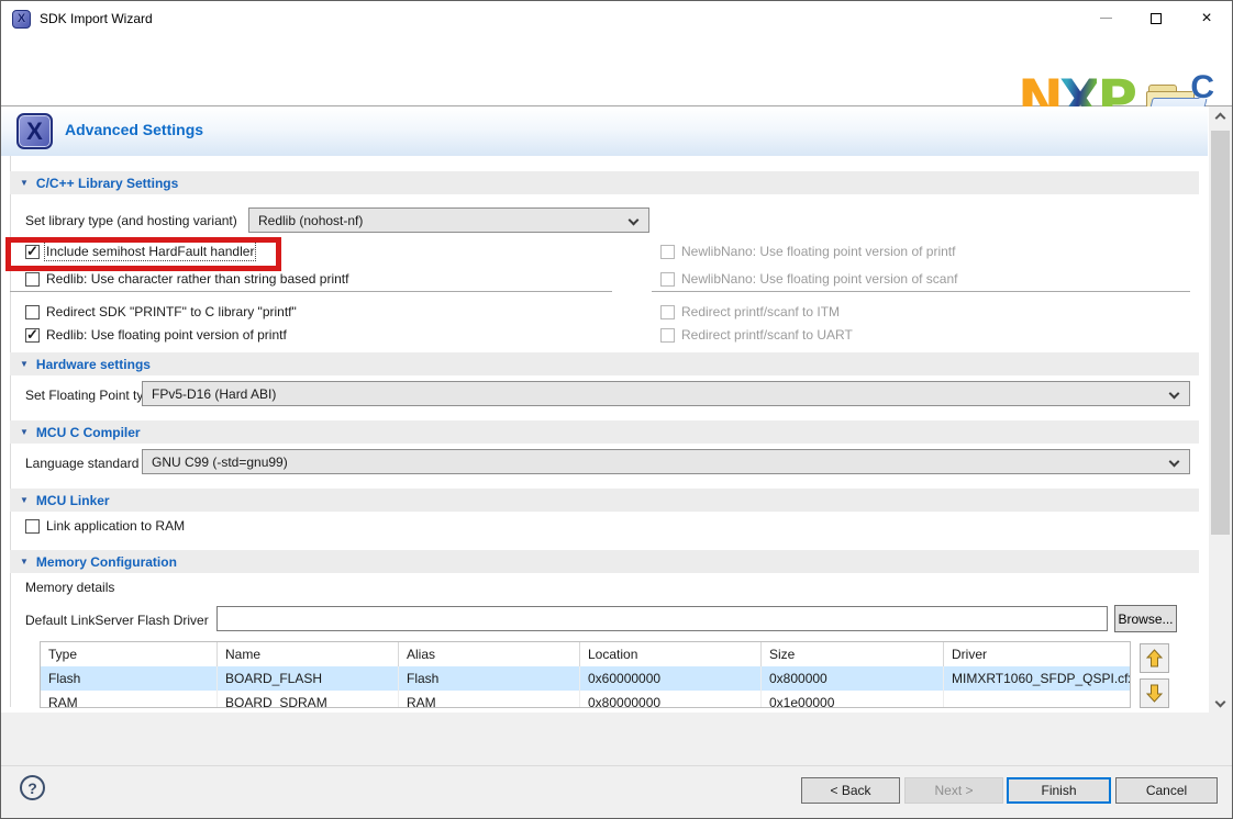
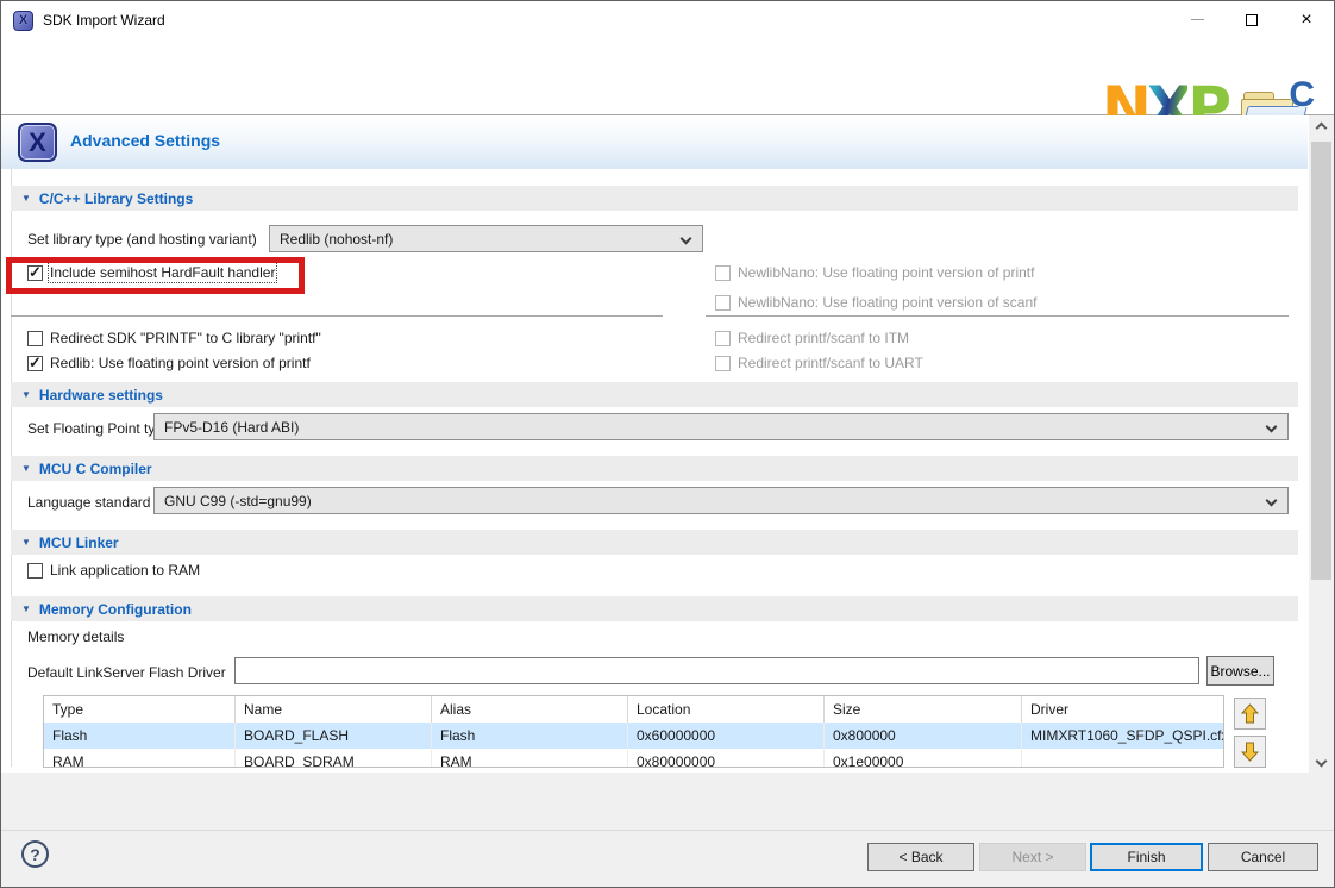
  X
  SDK Import Wizard
  ×
  N
  X
  P
  C
  X
  Advanced Settings
  ▼
  C/C++ Library Settings
  Set library type (and hosting variant)
  Redlib (nohost-nf)
  ✓
  Include semihost HardFault handler
- Redlib: Use character rather than string based printf
  Redirect SDK "PRINTF" to C library "printf"
  ✓
  Redlib: Use floating point version of printf
  NewlibNano: Use floating point version of printf
  NewlibNano: Use floating point version of scanf
  Redirect printf/scanf to ITM
  Redirect printf/scanf to UART
  ▼
  Hardware settings
  Set Floating Point ty
  FPv5-D16 (Hard ABI)
  ▼
  MCU C Compiler
  Language standard
  GNU C99 (-std=gnu99)
  ▼
  MCU Linker
  Link application to RAM
  ▼
  Memory Configuration
  Memory details
  Default LinkServer Flash Driver
  Browse...
  Type
  Name
  Alias
  Location
  Size
  Driver
  Flash
  BOARD_FLASH
  Flash
  0x60000000
  0x800000
  MIMXRT1060_SFDP_QSPI.cf
  RAM
  BOARD_SDRAM
  RAM
  0x80000000
  0x1e00000
  ?
  < Back
  Next >
  Finish
  Cancel
